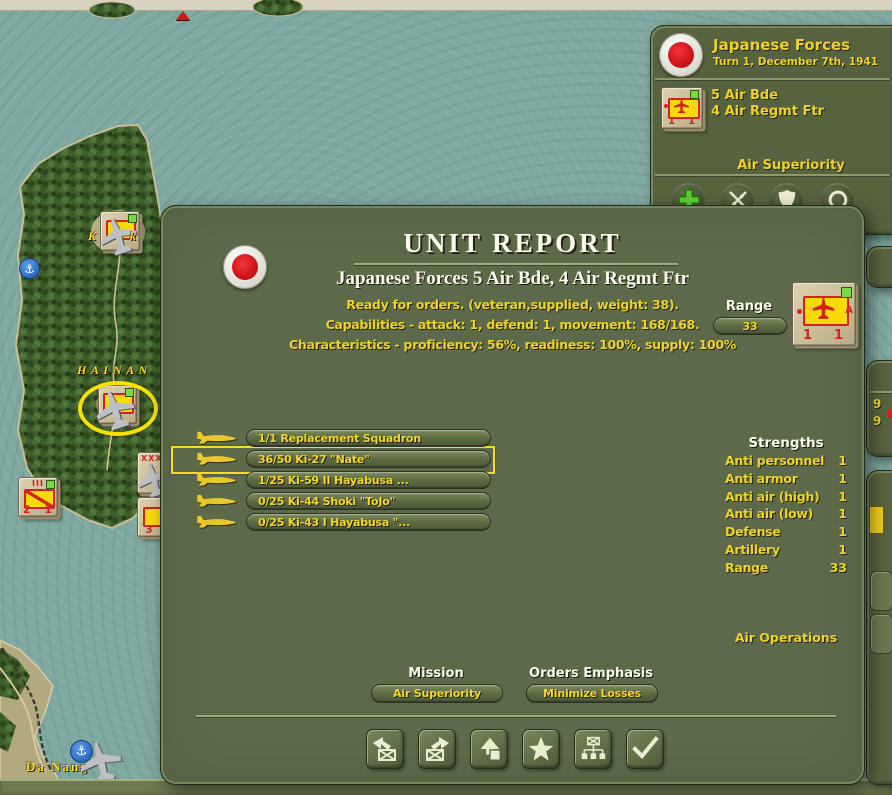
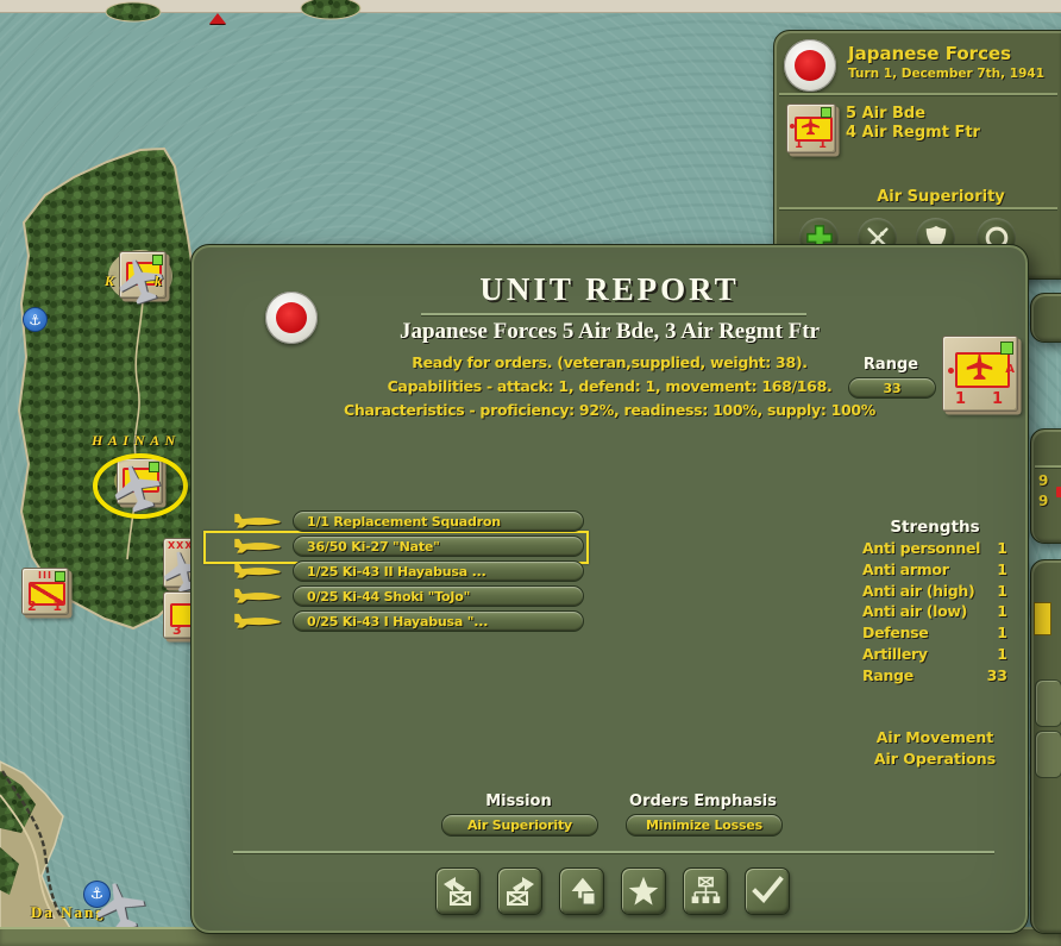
  ⚓
  K
  k
  H A I N A N
  III
  2
  1
  XXX
  3
  Da Nan
  ⚓
  Japanese Forces
  Turn 1, December 7th, 1941
  1
  1
  5 Air Bde
  4 Air Regmt Ftr
  Air Superiority
  9
  9
  UNIT REPORT
- Japanese Forces 5 Air Bde, 4 Air Regmt Ftr
+ Japanese Forces 5 Air Bde, 3 Air Regmt Ftr
  Ready for orders. (veteran,supplied, weight: 38).
  Capabilities - attack: 1, defend: 1, movement: 168/168.
- Characteristics - proficiency: 56%, readiness: 100%, supply: 100%
+ Characteristics - proficiency: 92%, readiness: 100%, supply: 100%
  Range
  33
  A
  1
  1
  1/1 Replacement Squadron
  36/50 Ki-27 "Nate"
- 1/25 Ki-59 II Hayabusa ...
+ 1/25 Ki-43 II Hayabusa ...
  0/25 Ki-44 Shoki "ToJo"
  0/25 Ki-43 I Hayabusa "...
  Strengths
  Anti personnel
  1
  Anti armor
  1
  Anti air (high)
  1
  Anti air (low)
  1
  Defense
  1
  Artillery
  1
  Range
  33
+ Air Movement
  Air Operations
  Mission
  Air Superiority
  Orders Emphasis
  Minimize Losses
